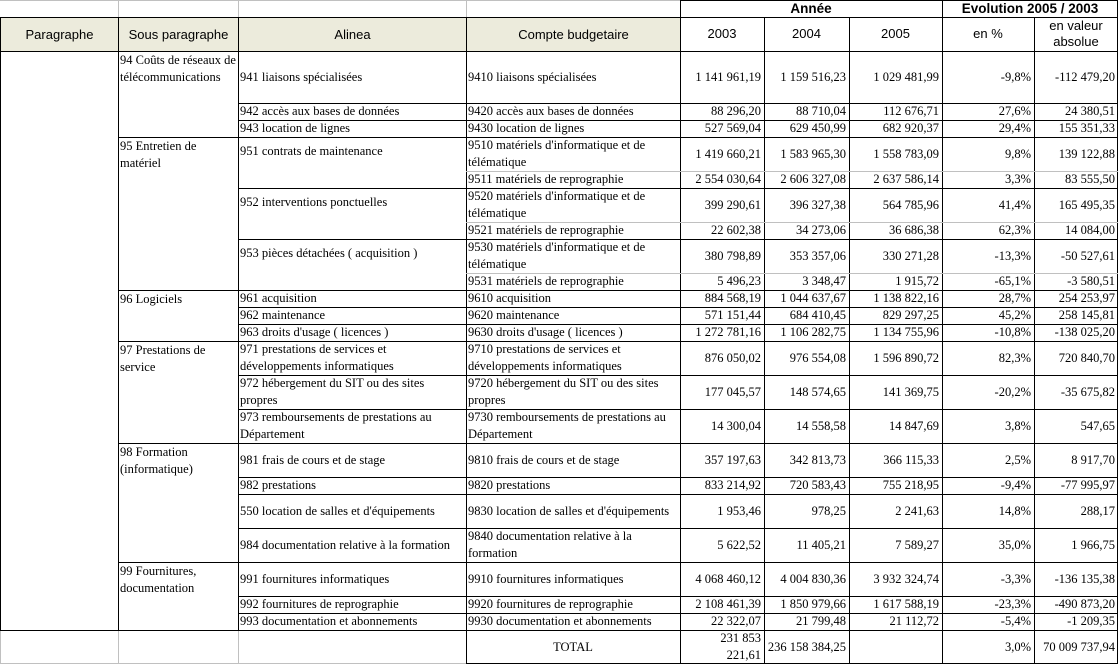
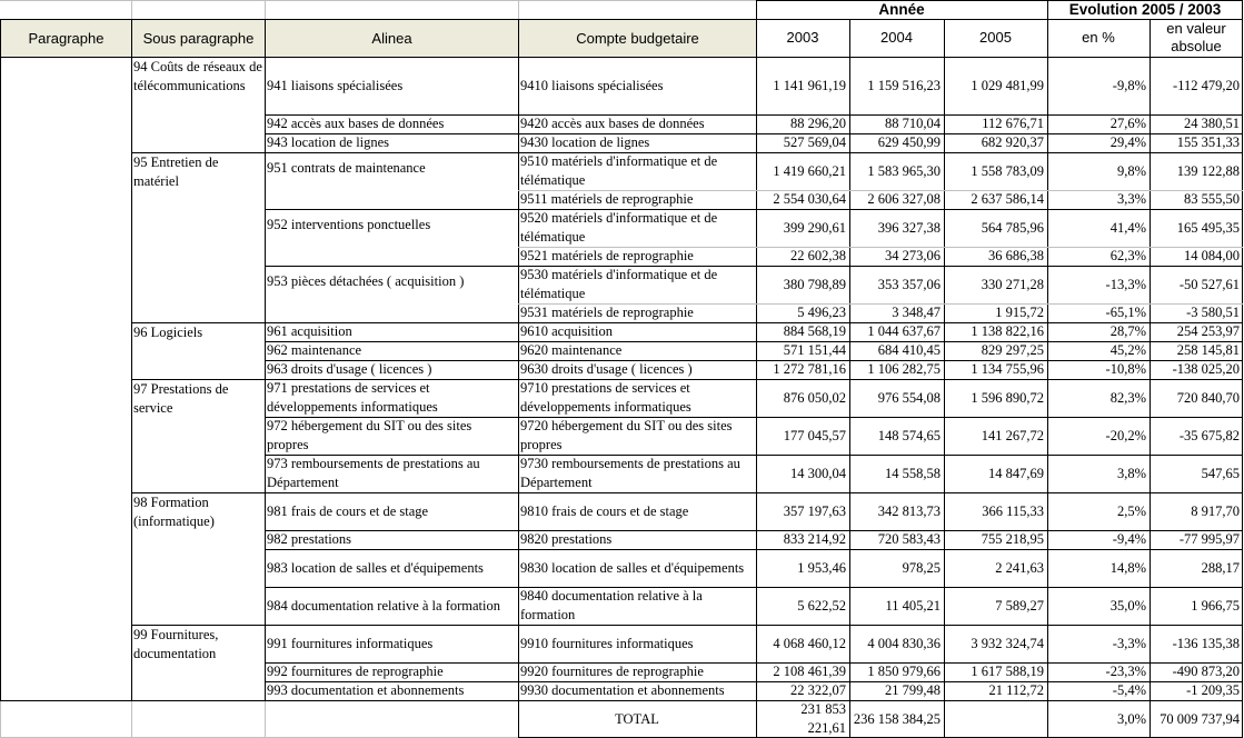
  Année
  Evolution 2005 / 2003
  Paragraphe
  Sous paragraphe
  Alinea
  Compte budgetaire
  2003
  2004
  2005
  en %
  en valeur absolue
  94 Coûts de réseaux de télécommunications
  95 Entretien de matériel
  96 Logiciels
  97 Prestations de service
  98 Formation (informatique)
  99 Fournitures, documentation
  941 liaisons spécialisées
  942 accès aux bases de données
  943 location de lignes
  951 contrats de maintenance
  952 interventions ponctuelles
  953 pièces détachées ( acquisition )
  961 acquisition
  962 maintenance
  963 droits d'usage ( licences )
  971 prestations de services et développements informatiques
  972 hébergement du SIT ou des sites propres
  973 remboursements de prestations au Département
  981 frais de cours et de stage
  982 prestations
- 550 location de salles et d'équipements
+ 983 location de salles et d'équipements
  984 documentation relative à la formation
  991 fournitures informatiques
  992 fournitures de reprographie
  993 documentation et abonnements
  9410 liaisons spécialisées
  1 141 961,19
  1 159 516,23
  1 029 481,99
  -9,8%
  -112 479,20
  9420 accès aux bases de données
  88 296,20
  88 710,04
  112 676,71
  27,6%
  24 380,51
  9430 location de lignes
  527 569,04
  629 450,99
  682 920,37
  29,4%
  155 351,33
  9510 matériels d'informatique et de télématique
  1 419 660,21
  1 583 965,30
  1 558 783,09
  9,8%
  139 122,88
  9511 matériels de reprographie
  2 554 030,64
  2 606 327,08
  2 637 586,14
  3,3%
  83 555,50
  9520 matériels d'informatique et de télématique
  399 290,61
  396 327,38
  564 785,96
  41,4%
  165 495,35
  9521 matériels de reprographie
  22 602,38
  34 273,06
  36 686,38
  62,3%
  14 084,00
  9530 matériels d'informatique et de télématique
  380 798,89
  353 357,06
  330 271,28
  -13,3%
  -50 527,61
  9531 matériels de reprographie
  5 496,23
  3 348,47
  1 915,72
  -65,1%
  -3 580,51
  9610 acquisition
  884 568,19
  1 044 637,67
  1 138 822,16
  28,7%
  254 253,97
  9620 maintenance
  571 151,44
  684 410,45
  829 297,25
  45,2%
  258 145,81
  9630 droits d'usage ( licences )
  1 272 781,16
  1 106 282,75
  1 134 755,96
  -10,8%
  -138 025,20
  9710 prestations de services et développements informatiques
  876 050,02
  976 554,08
  1 596 890,72
  82,3%
  720 840,70
  9720 hébergement du SIT ou des sites propres
  177 045,57
  148 574,65
- 141 369,75
+ 141 267,72
  -20,2%
  -35 675,82
  9730 remboursements de prestations au Département
  14 300,04
  14 558,58
  14 847,69
  3,8%
  547,65
  9810 frais de cours et de stage
  357 197,63
  342 813,73
  366 115,33
  2,5%
  8 917,70
  9820 prestations
  833 214,92
  720 583,43
  755 218,95
  -9,4%
  -77 995,97
  9830 location de salles et d'équipements
  1 953,46
  978,25
  2 241,63
  14,8%
  288,17
  9840 documentation relative à la formation
  5 622,52
  11 405,21
  7 589,27
  35,0%
  1 966,75
  9910 fournitures informatiques
  4 068 460,12
  4 004 830,36
  3 932 324,74
  -3,3%
  -136 135,38
  9920 fournitures de reprographie
  2 108 461,39
  1 850 979,66
  1 617 588,19
  -23,3%
  -490 873,20
  9930 documentation et abonnements
  22 322,07
  21 799,48
  21 112,72
  -5,4%
  -1 209,35
  TOTAL
  231 853 221,61
  236 158 384,25
  3,0%
  70 009 737,94
